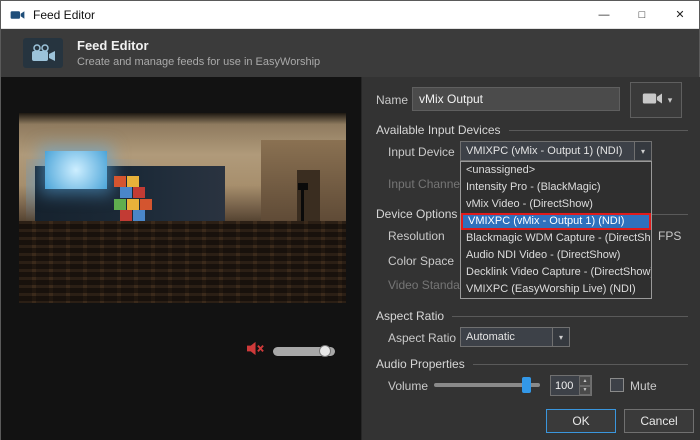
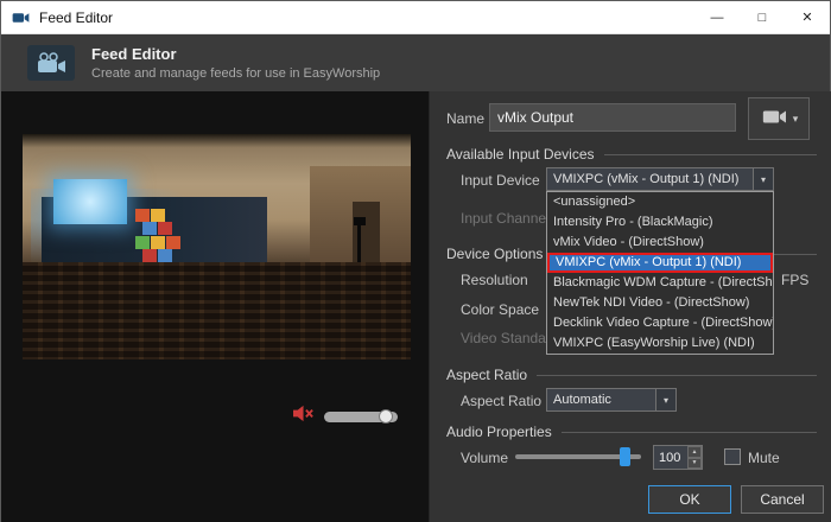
  Feed Editor
  —
  □
  ✕
  Feed Editor
  Create and manage feeds for use in EasyWorship
  Name
  vMix Output
  ▾
  Available Input Devices
  Input Device
  VMIXPC (vMix - Output 1) (NDI)
  ▾
  Input Channe
  Device Options
  Resolution
  FPS
  Color Space
  Video Standa
  <unassigned>
  Intensity Pro - (BlackMagic)
  vMix Video - (DirectShow)
  VMIXPC (vMix - Output 1) (NDI)
  Blackmagic WDM Capture - (DirectSh
- Audio NDI Video - (DirectShow)
+ NewTek NDI Video - (DirectShow)
  Decklink Video Capture - (DirectShow
  VMIXPC (EasyWorship Live) (NDI)
  Aspect Ratio
  Aspect Ratio
  Automatic
  ▾
  Audio Properties
  Volume
  100
  Mute
  OK
  Cancel
